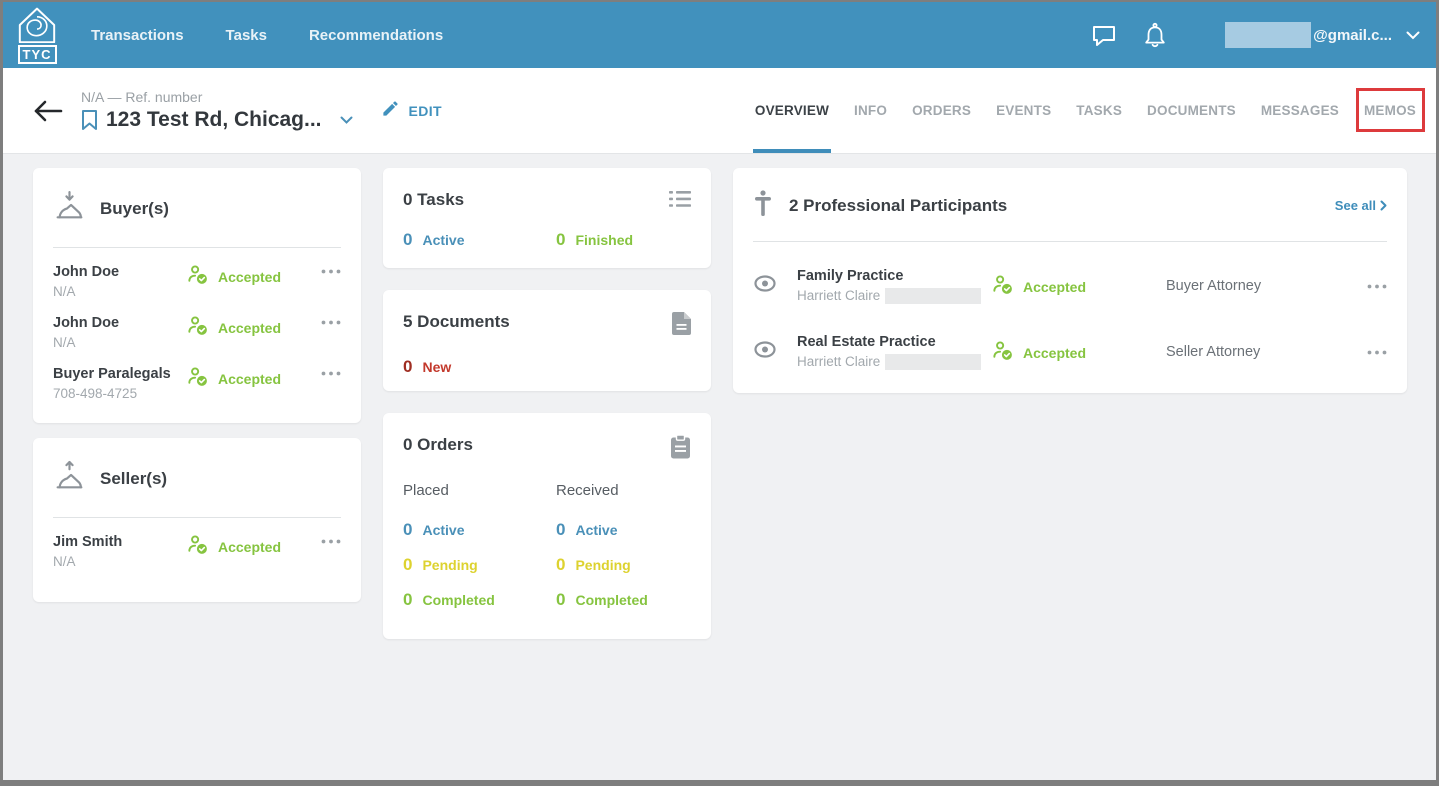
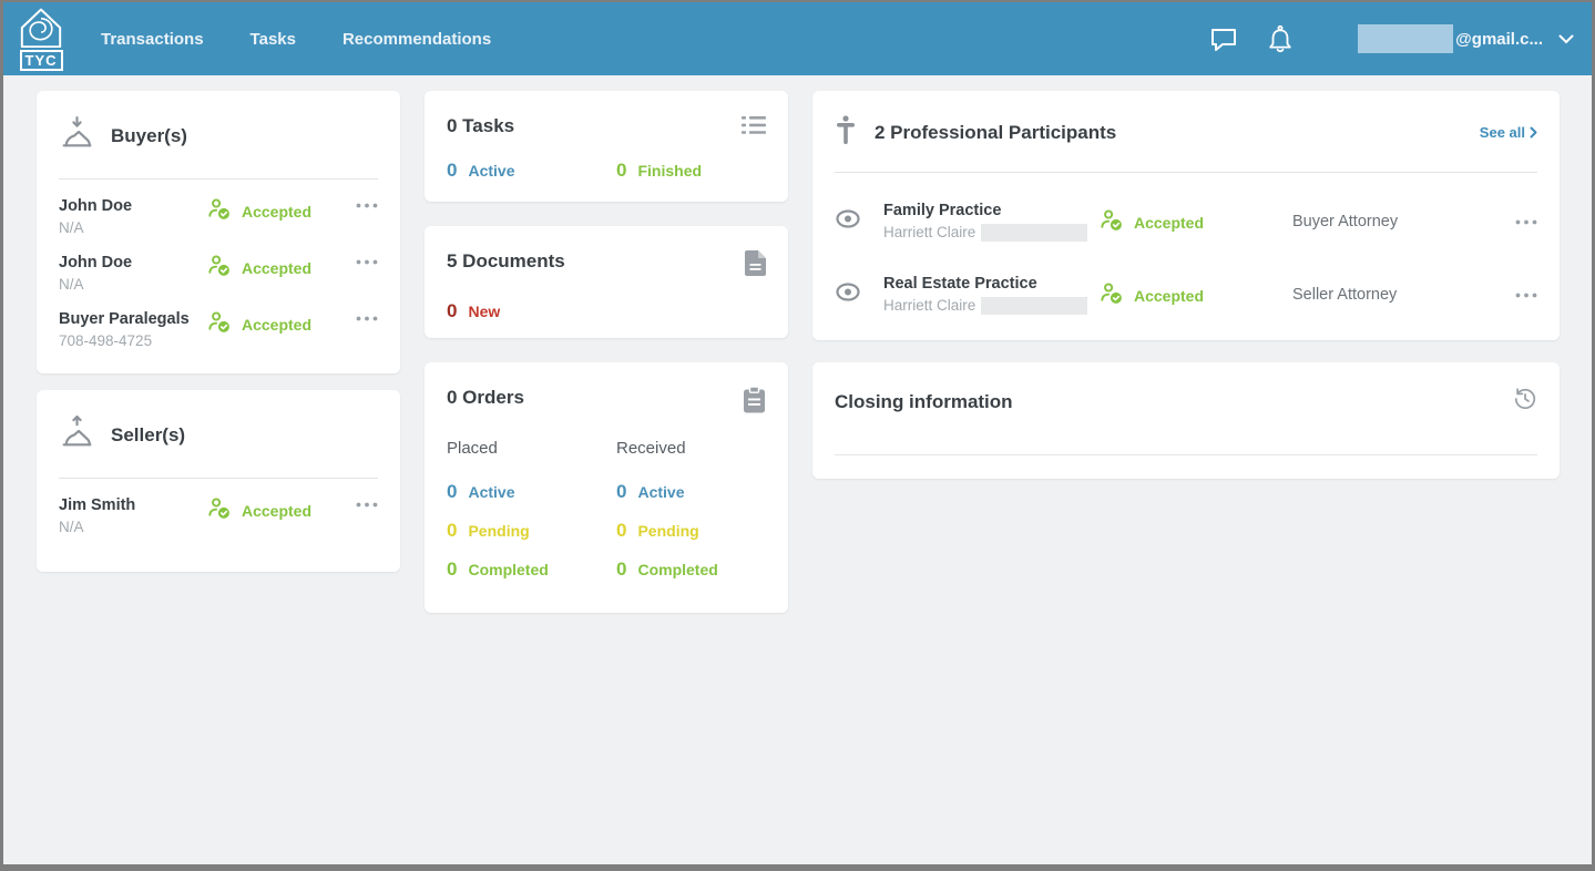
  TYC
  Transactions
  Tasks
  Recommendations
  @gmail.c...
- N/A — Ref. number
- 123 Test Rd, Chicag...
- EDIT
- OVERVIEW
- INFO
- ORDERS
- EVENTS
- TASKS
- DOCUMENTS
- MESSAGES
- MEMOS
  Buyer(s)
  John Doe
  N/A
  Accepted
  John Doe
  N/A
  Accepted
  Buyer Paralegals
  708-498-4725
  Accepted
  Seller(s)
  Jim Smith
  N/A
  Accepted
  0 Tasks
  0
  Active
  0
  Finished
  5 Documents
  0
  New
  0 Orders
  Placed
  Received
  0
  Active
  0
  Pending
  0
  Completed
  0
  Active
  0
  Pending
  0
  Completed
  2 Professional Participants
  See all
  Family Practice
  Harriett Claire
  Accepted
  Buyer Attorney
  Real Estate Practice
  Harriett Claire
  Accepted
  Seller Attorney
+ Closing information
